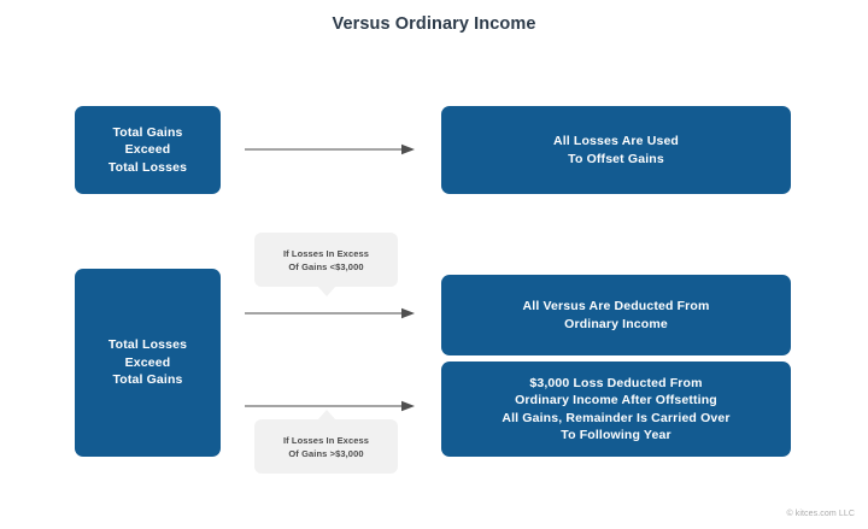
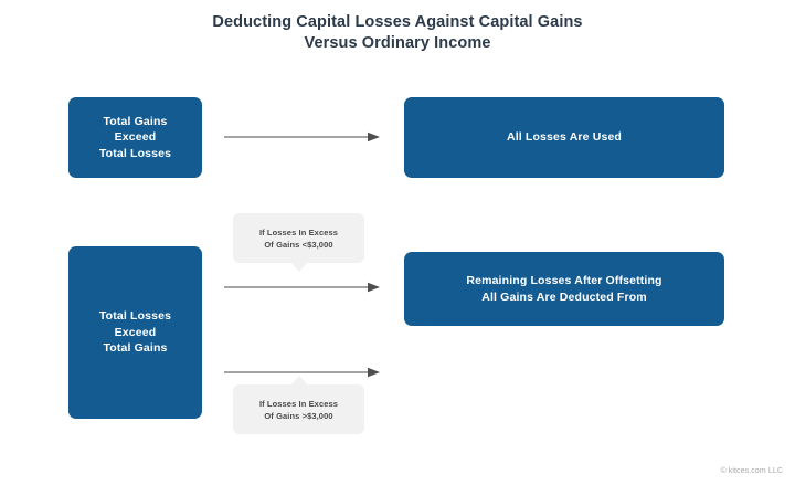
+ Deducting Capital Losses Against Capital Gains
  Versus Ordinary Income
  Total Gains
  Exceed
  Total Losses
  All Losses Are Used
- To Offset Gains
  Total Losses
  Exceed
  Total Gains
  If Losses In Excess
  Of Gains <$3,000
+ Remaining Losses After Offsetting
- All Versus Are Deducted From
+ All Gains Are Deducted From
- Ordinary Income
  If Losses In Excess
  Of Gains >$3,000
- $3,000 Loss Deducted From
- Ordinary Income After Offsetting
- All Gains, Remainder Is Carried Over
- To Following Year
